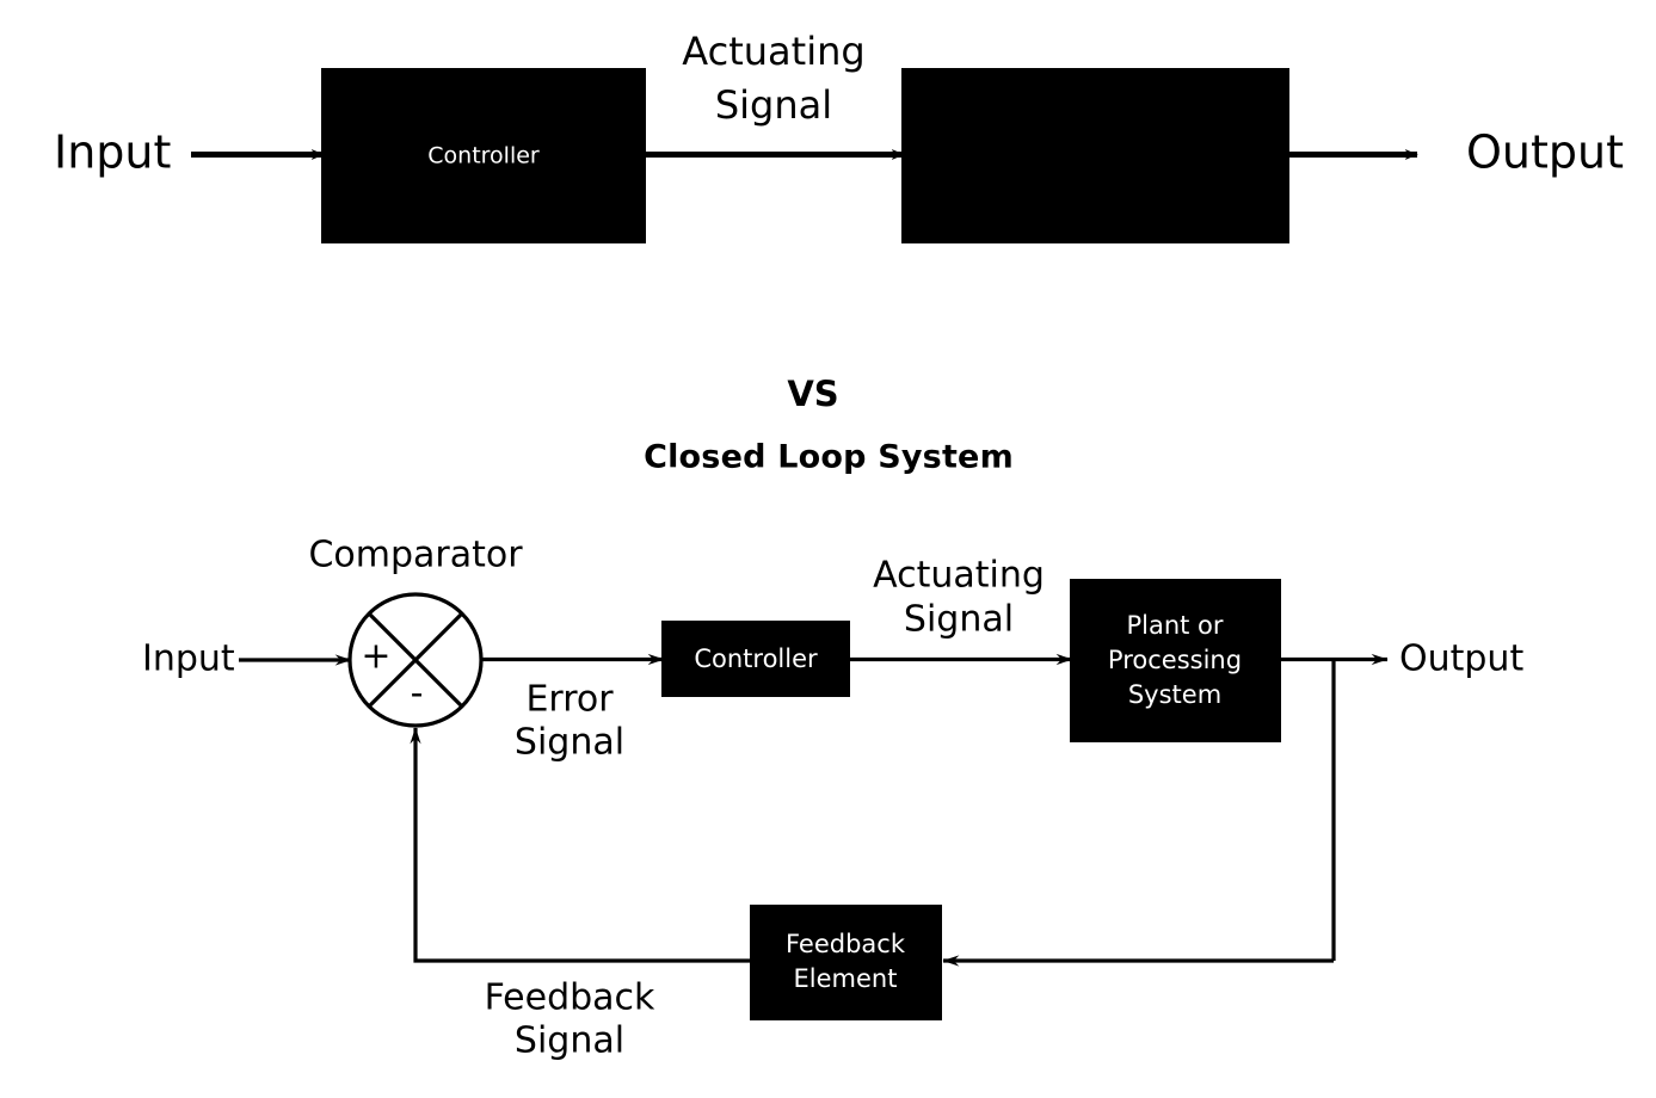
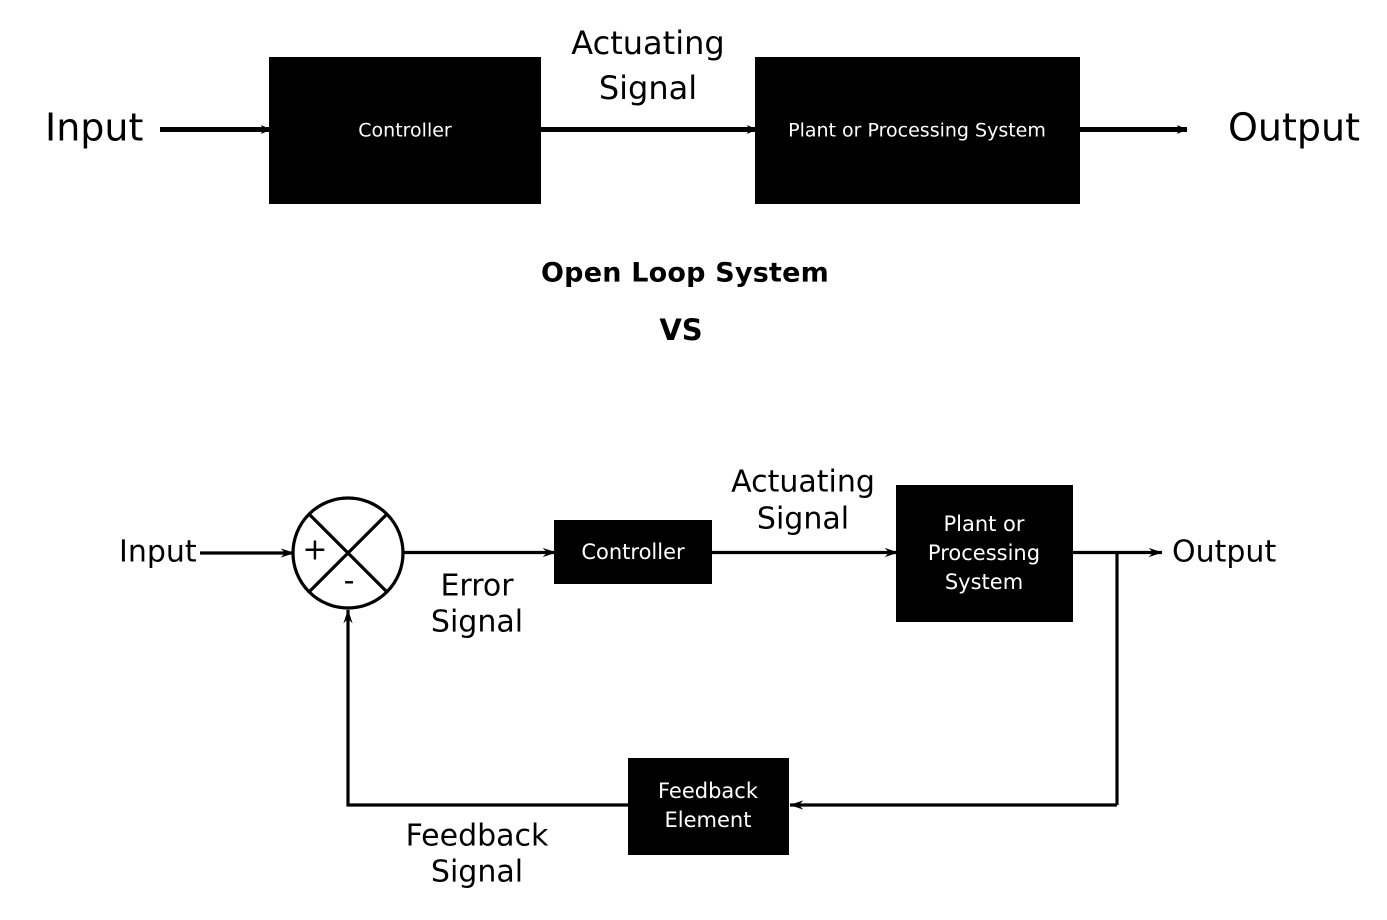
  Input
  Controller
  Actuating
  Signal
+ Plant or Processing System
  Output
+ Open Loop System
  VS
- Closed Loop System
- Comparator
  Input
  +
  -
  Error
  Signal
  Controller
  Actuating
  Signal
  Plant or
  Processing
  System
  Output
  Feedback
  Element
  Feedback
  Signal
